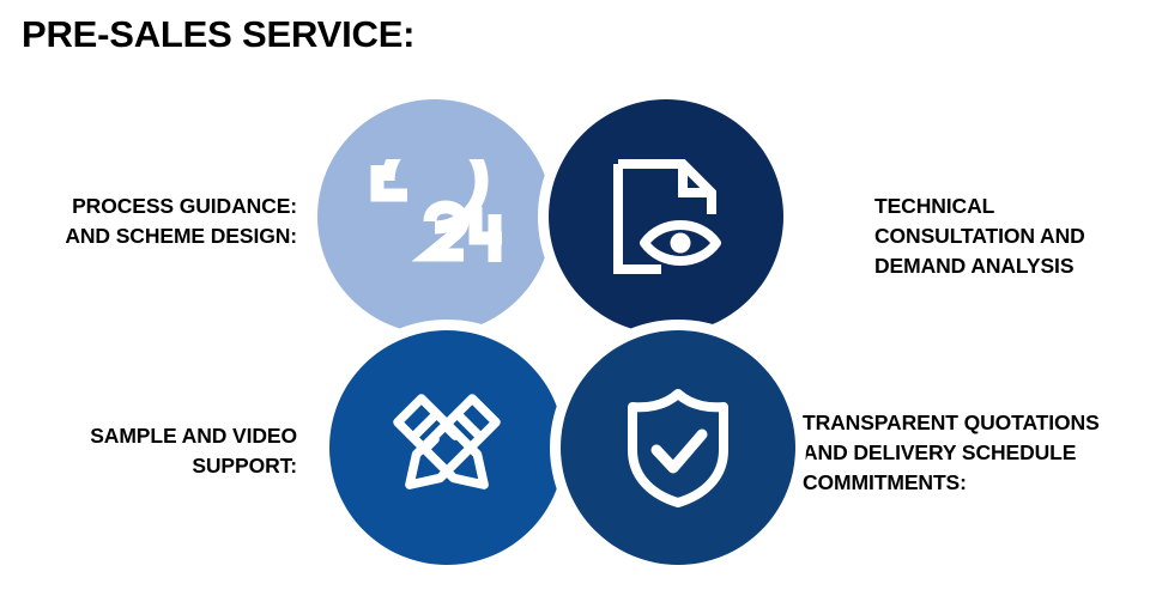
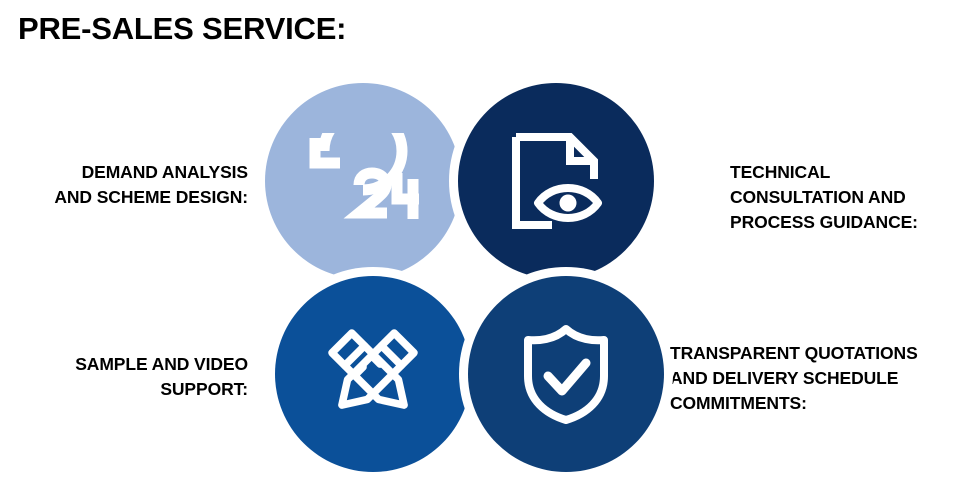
  PRE-SALES SERVICE:
- PROCESS GUIDANCE:
+ DEMAND ANALYSIS
  AND SCHEME DESIGN:
  TECHNICAL
  CONSULTATION AND
- DEMAND ANALYSIS
+ PROCESS GUIDANCE:
  SAMPLE AND VIDEO
  SUPPORT:
  TRANSPARENT QUOTATIONS
  AND DELIVERY SCHEDULE
  COMMITMENTS:
